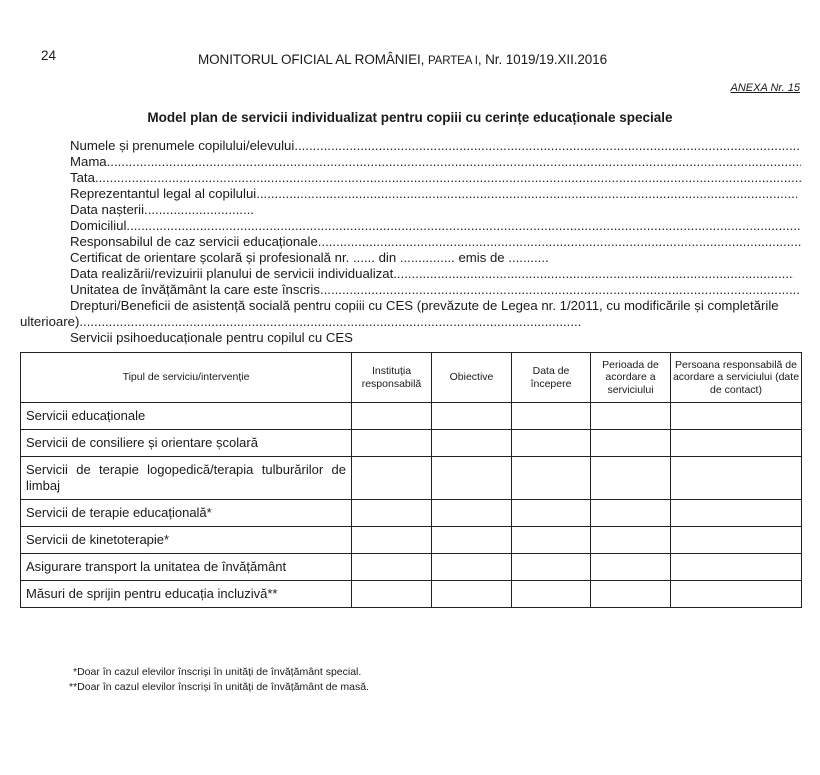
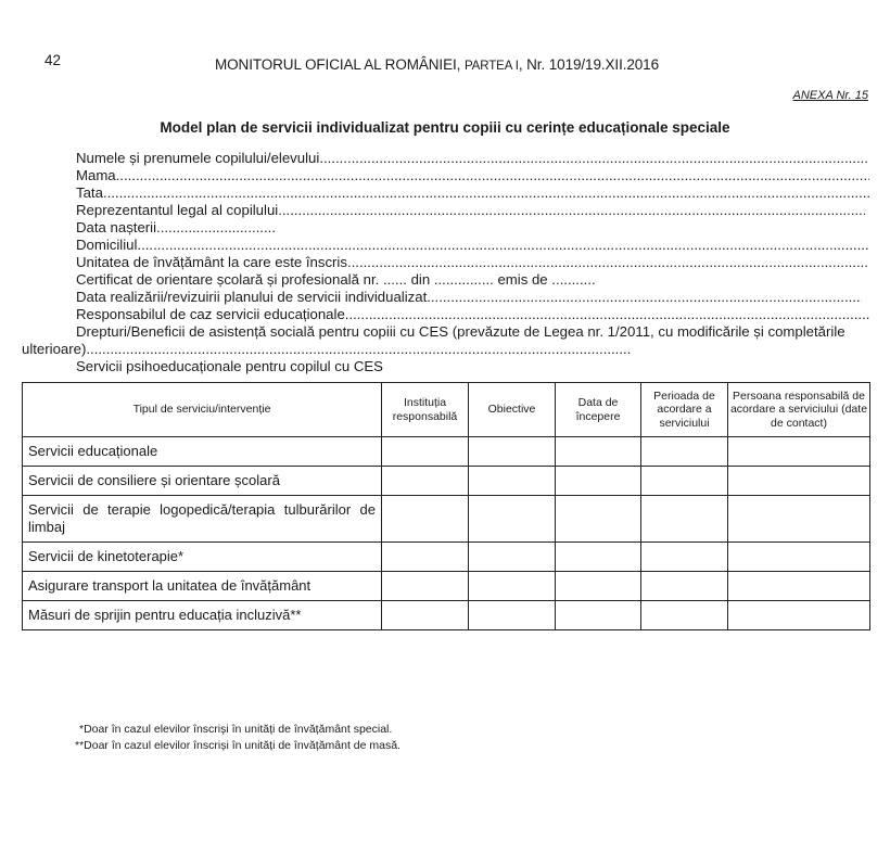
- 24
+ 42
  MONITORUL OFICIAL AL ROMÂNIEI, PARTEA I, Nr. 1019/19.XII.2016
  ANEXA Nr. 15
  Model plan de servicii individualizat pentru copiii cu cerințe educaționale speciale
  Numele și prenumele copilului/elevului
  Mama
  Tata
  .................................................................................................................................................................................................
  Reprezentantul legal al copilului
  Data nașterii
  ..............................
  Domiciliul
- Responsabilul de caz servicii educaționale
+ Unitatea de învățământ la care este înscris
  Certificat de orientare școlară și profesională nr. ...... din ............... emis de ...........
  Data realizării/revizuirii planului de servicii individualizat
- Unitatea de învățământ la care este înscris
+ Responsabilul de caz servicii educaționale
  Drepturi/Beneficii de asistență socială pentru copiii cu CES (prevăzute de Legea nr. 1/2011, cu modificările și completările
  ulterioare)
  .........................................................................................................................................
  Servicii psihoeducaționale pentru copilul cu CES
  Tipul de serviciu/intervenție	Instituția responsabilă	Obiective	Data de începere	Perioada de acordare a serviciului	Persoana responsabilă de acordare a serviciului (date de contact)
  Servicii educaționale
  Servicii de consiliere și orientare școlară
  Servicii de terapie logopedică/terapia tulburărilor de limbaj
- Servicii de terapie educațională*
  Servicii de kinetoterapie*
  Asigurare transport la unitatea de învățământ
  Măsuri de sprijin pentru educația incluzivă**
  *Doar în cazul elevilor înscriși în unități de învățământ special.
  **Doar în cazul elevilor înscriși în unități de învățământ de masă.
